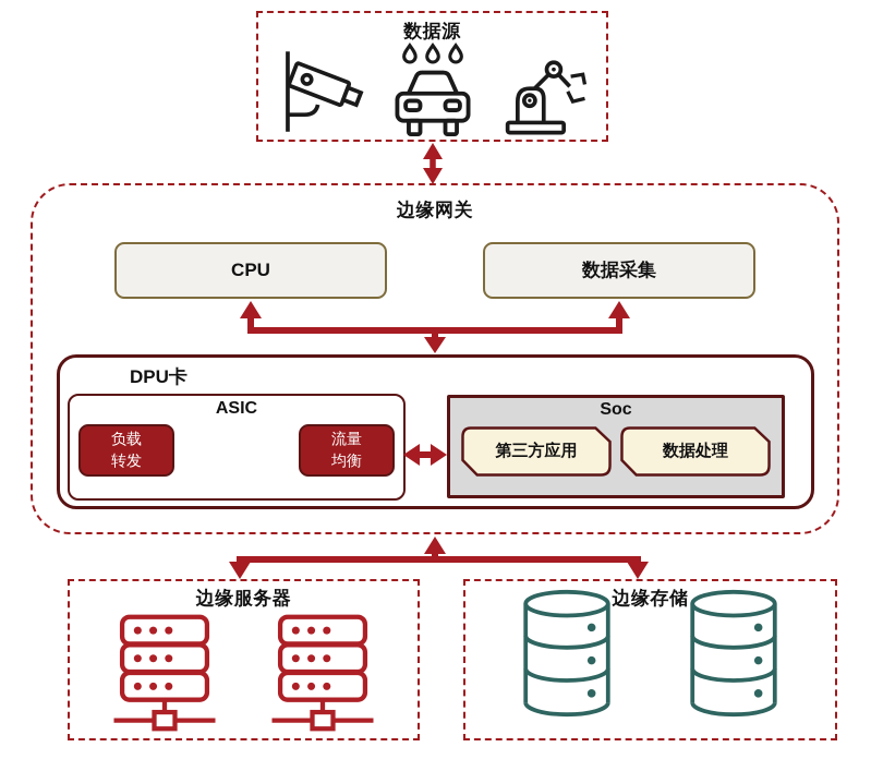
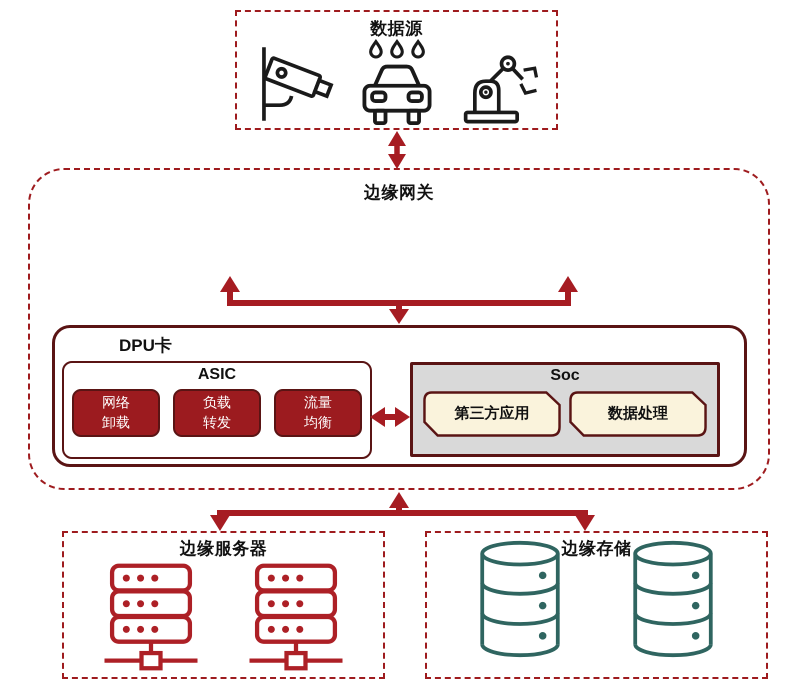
  数据源
  边缘网关
- CPU
- 数据采集
  DPU卡
  ASIC
+ 网络
+ 卸载
  负载
  转发
  流量
  均衡
  Soc
  第三方应用
  数据处理
  边缘服务器
  边缘存储
